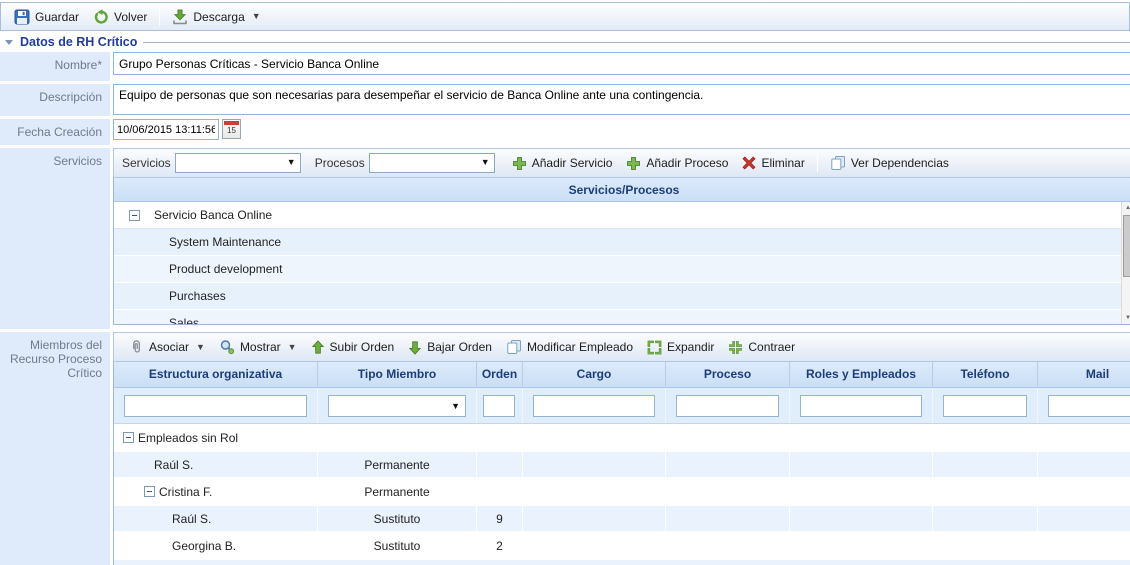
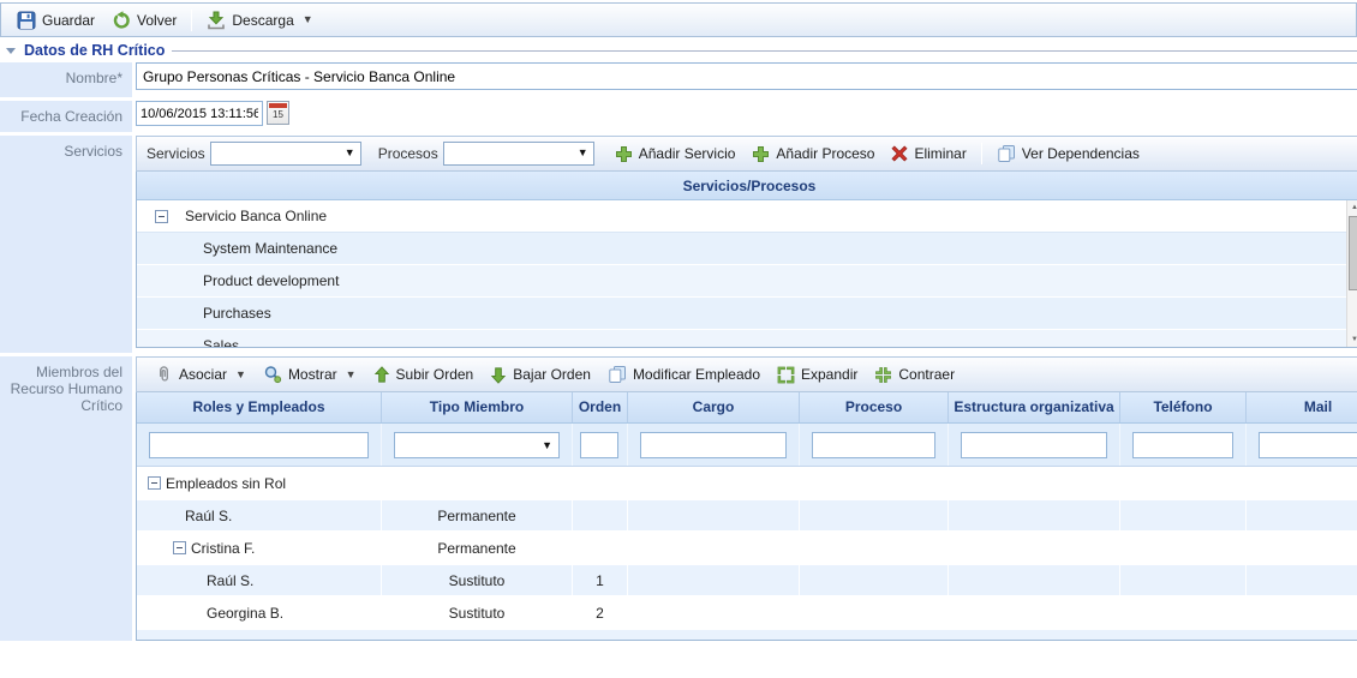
  Guardar
  Volver
  Descarga
  ▼
  Datos de RH Crítico
  Nombre*
  Grupo Personas Críticas - Servicio Banca Online
- Descripción
- Equipo de personas que son necesarias para desempeñar el servicio de Banca Online ante una contingencia.
  Fecha Creación
  10/06/2015 13:11:56
  15
  Servicios
  Servicios
  ▼
  Procesos
  ▼
  Añadir Servicio
  Añadir Proceso
  Eliminar
  Ver Dependencias
  Servicios/Procesos
  Servicio Banca Online
  System Maintenance
  Product development
  Purchases
  Sales
- Miembros del Recurso Proceso Crítico
+ Miembros del Recurso Humano Crítico
  Asociar
  ▼
  Mostrar
  ▼
  Subir Orden
  Bajar Orden
  Modificar Empleado
  Expandir
  Contraer
- Estructura organizativa
+ Roles y Empleados
  Tipo Miembro
  Orden
  Cargo
  Proceso
- Roles y Empleados
+ Estructura organizativa
  Teléfono
  Mail
  ▼
  Empleados sin Rol
  Raúl S.
  Permanente
  Cristina F.
  Permanente
  Raúl S.
  Sustituto
- 9
+ 1
  Georgina B.
  Sustituto
  2
